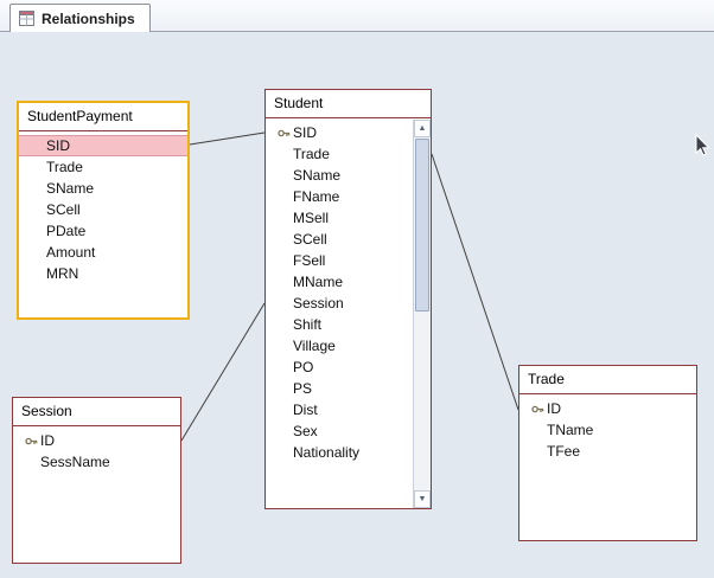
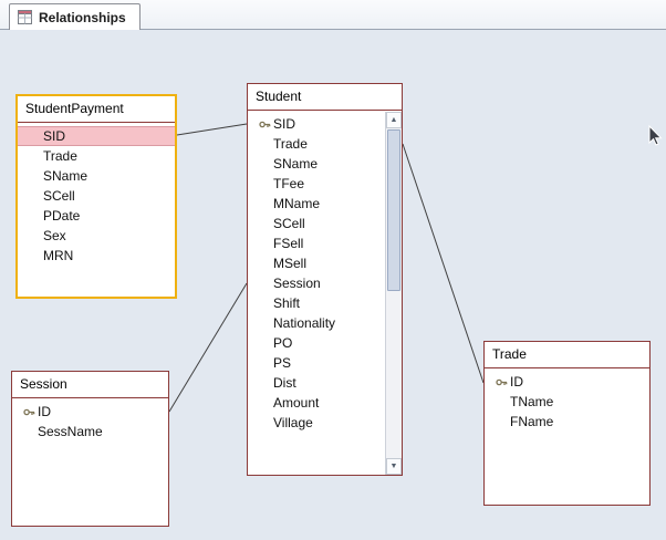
  Relationships
  StudentPayment
  SID
  Trade
  SName
  SCell
  PDate
- Amount
+ Sex
  MRN
  Student
  SID
  Trade
  SName
- FName
+ TFee
- MSell
+ MName
  SCell
  FSell
- MName
+ MSell
  Session
  Shift
- Village
+ Nationality
  PO
  PS
  Dist
- Sex
+ Amount
- Nationality
+ Village
  Session
  ID
  SessName
  Trade
  ID
  TName
- TFee
+ FName
